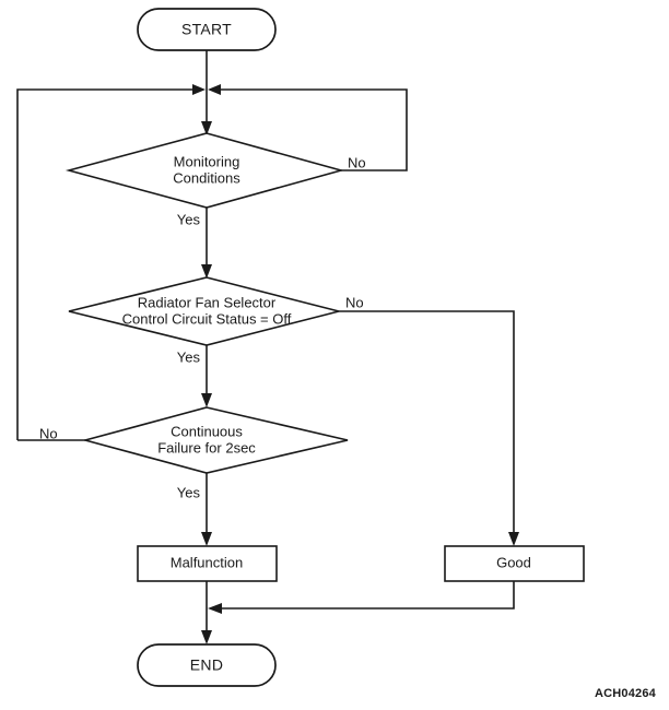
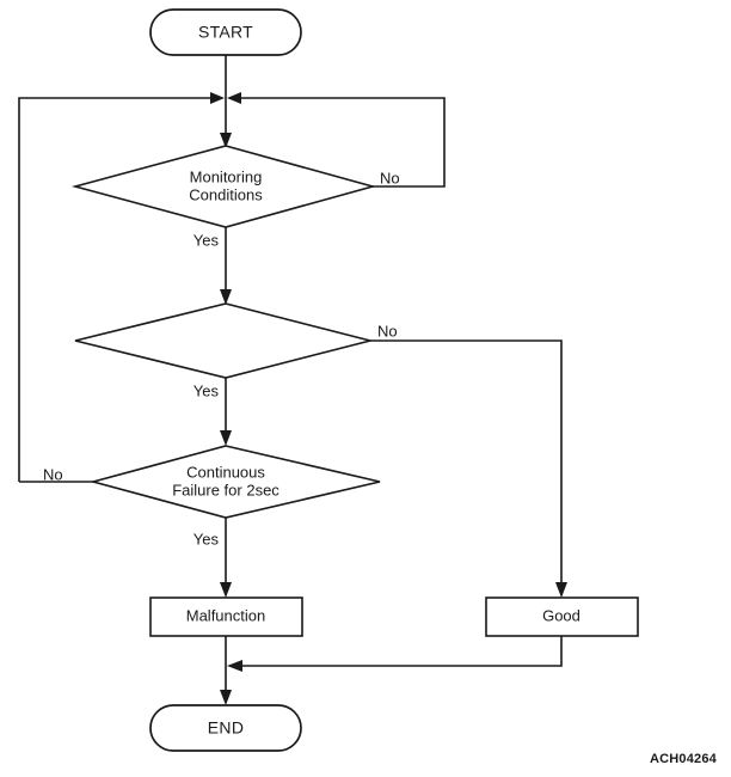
  START
  Monitoring
  Conditions
- Radiator Fan Selector
- Control Circuit Status = Off
  Continuous
  Failure for 2sec
  Malfunction
  Good
  END
  No
  Yes
  No
  Yes
  No
  Yes
  ACH04264
